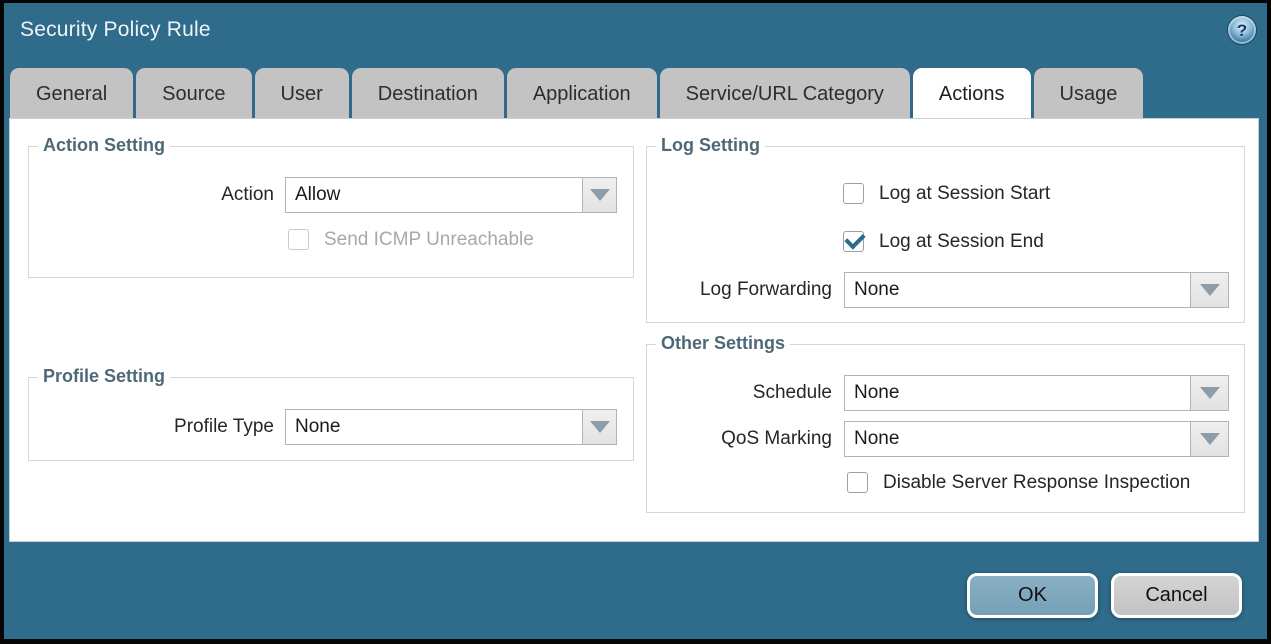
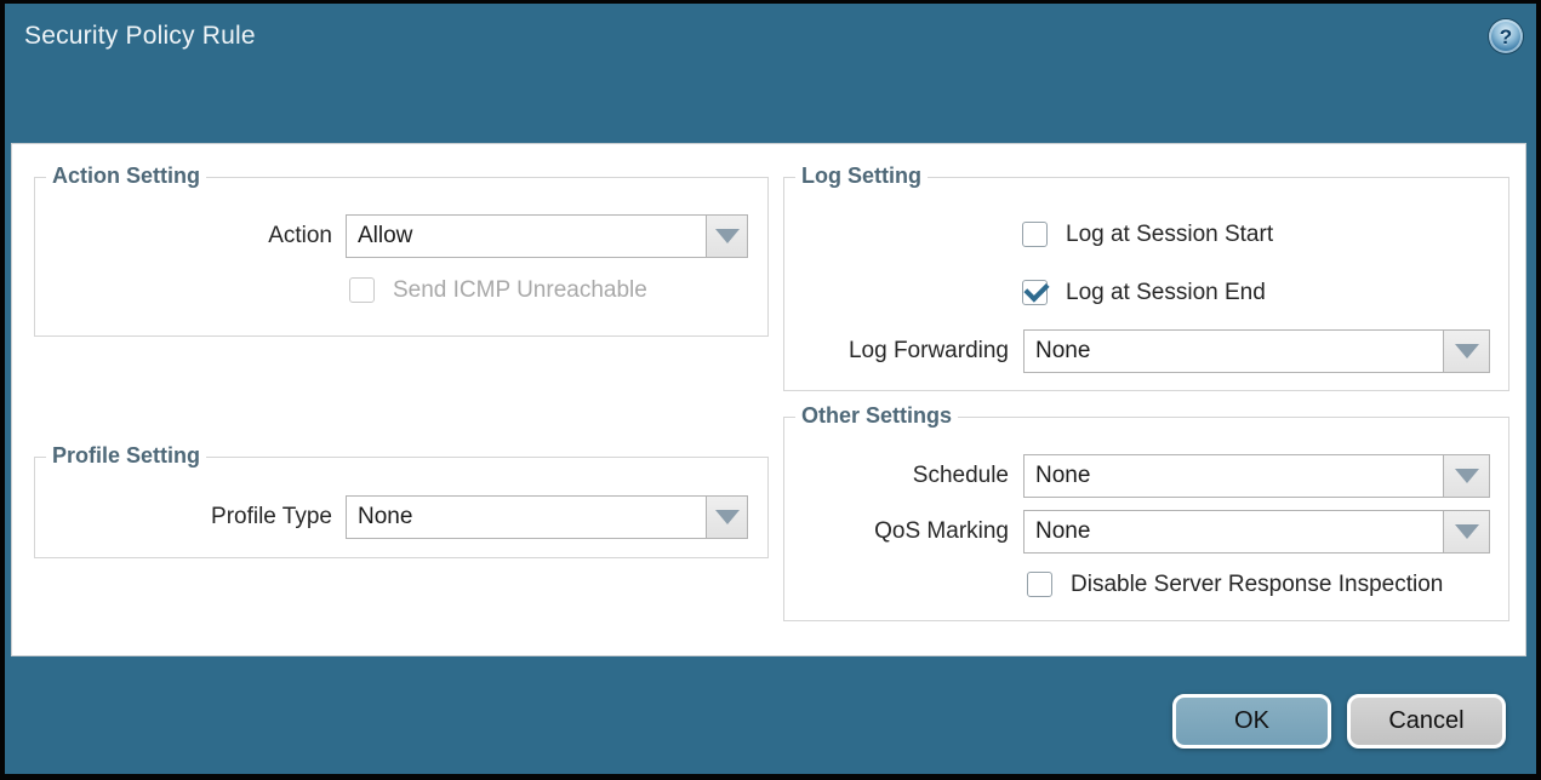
  Security Policy Rule
  ?
- General
- Source
- User
- Destination
- Application
- Service/URL Category
- Actions
- Usage
  Action Setting
  Action
  Allow
  Send ICMP Unreachable
  Profile Setting
  Profile Type
  None
  Log Setting
  Log at Session Start
  Log at Session End
  Log Forwarding
  None
  Other Settings
  Schedule
  None
  QoS Marking
  None
  Disable Server Response Inspection
  OK
  Cancel
